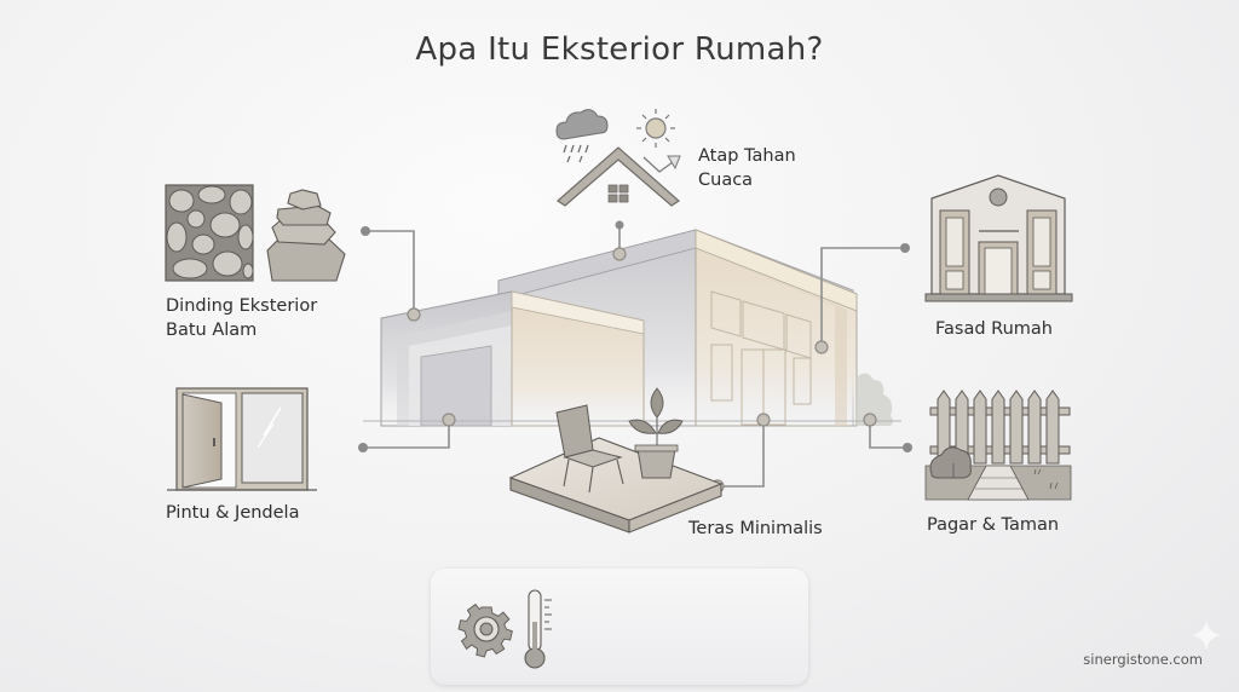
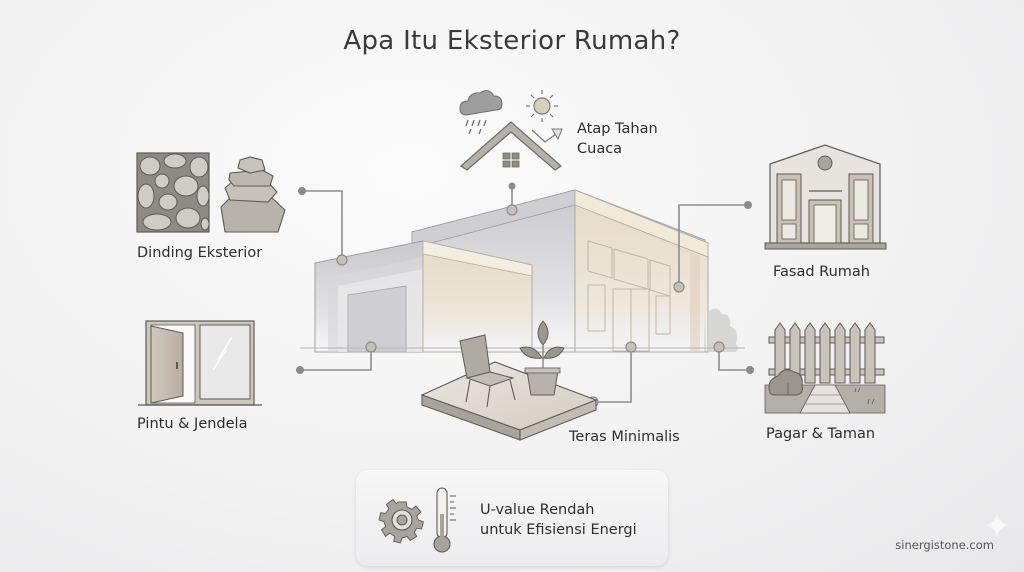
  Apa Itu Eksterior Rumah?
  Atap Tahan
  Cuaca
  Dinding Eksterior
- Batu Alam
  Fasad Rumah
  Pintu & Jendela
  Pagar & Taman
  Teras Minimalis
+ U-value Rendah
+ untuk Efisiensi Energi
  sinergistone.com
